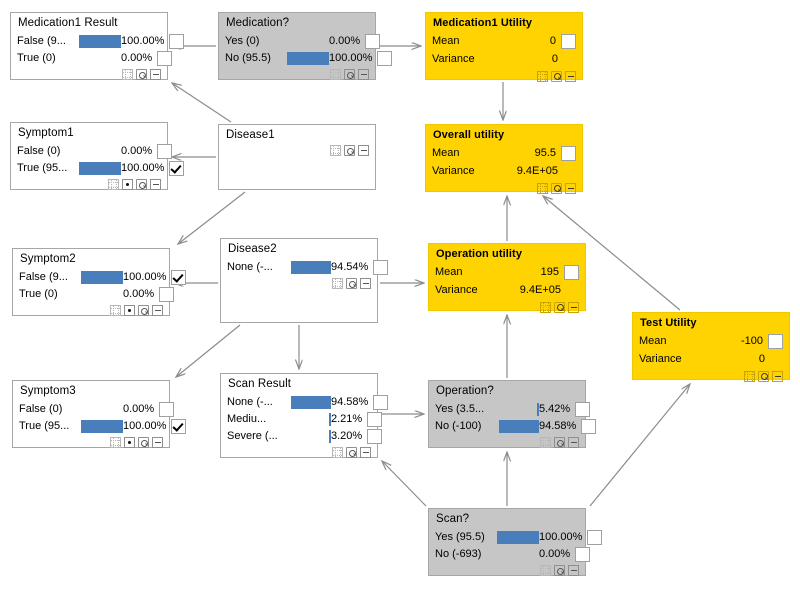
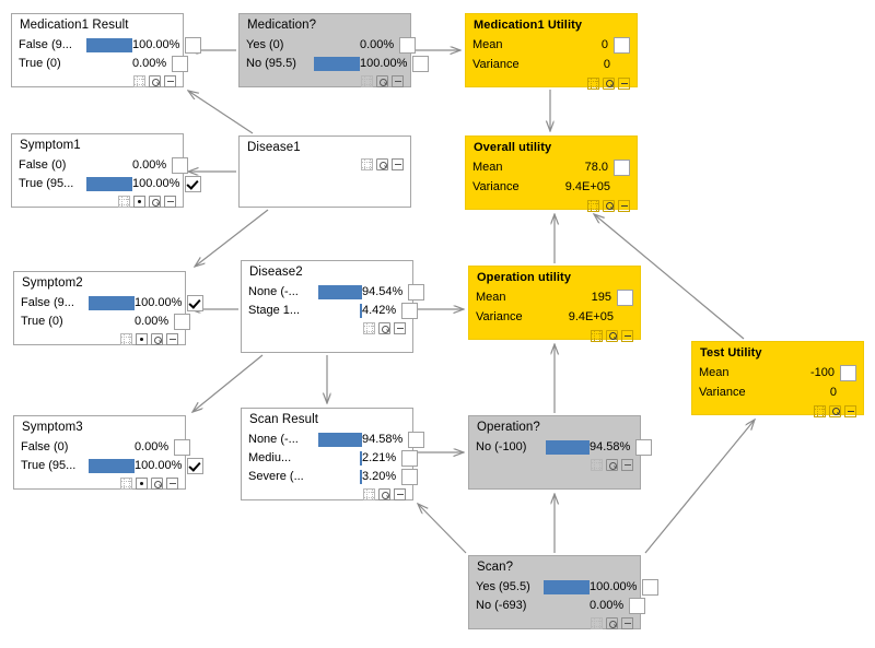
  Medication1 Result
  False (9...
  100.00%
  True (0)
  0.00%
  Medication?
  Yes (0)
  0.00%
  No (95.5)
  100.00%
  Medication1 Utility
  Mean
  0
  Variance
  0
  Symptom1
  False (0)
  0.00%
  True (95...
  100.00%
  Disease1
  Overall utility
  Mean
- 95.5
+ 78.0
  Variance
  9.4E+05
  Symptom2
  False (9...
  100.00%
  True (0)
  0.00%
  Disease2
  None (-...
  94.54%
+ Stage 1...
+ 4.42%
  Operation utility
  Mean
  195
  Variance
  9.4E+05
  Test Utility
  Mean
  -100
  Variance
  0
  Symptom3
  False (0)
  0.00%
  True (95...
  100.00%
  Scan Result
  None (-...
  94.58%
  Mediu...
  2.21%
  Severe (...
  3.20%
  Operation?
- Yes (3.5...
- 5.42%
  No (-100)
  94.58%
  Scan?
  Yes (95.5)
  100.00%
  No (-693)
  0.00%
